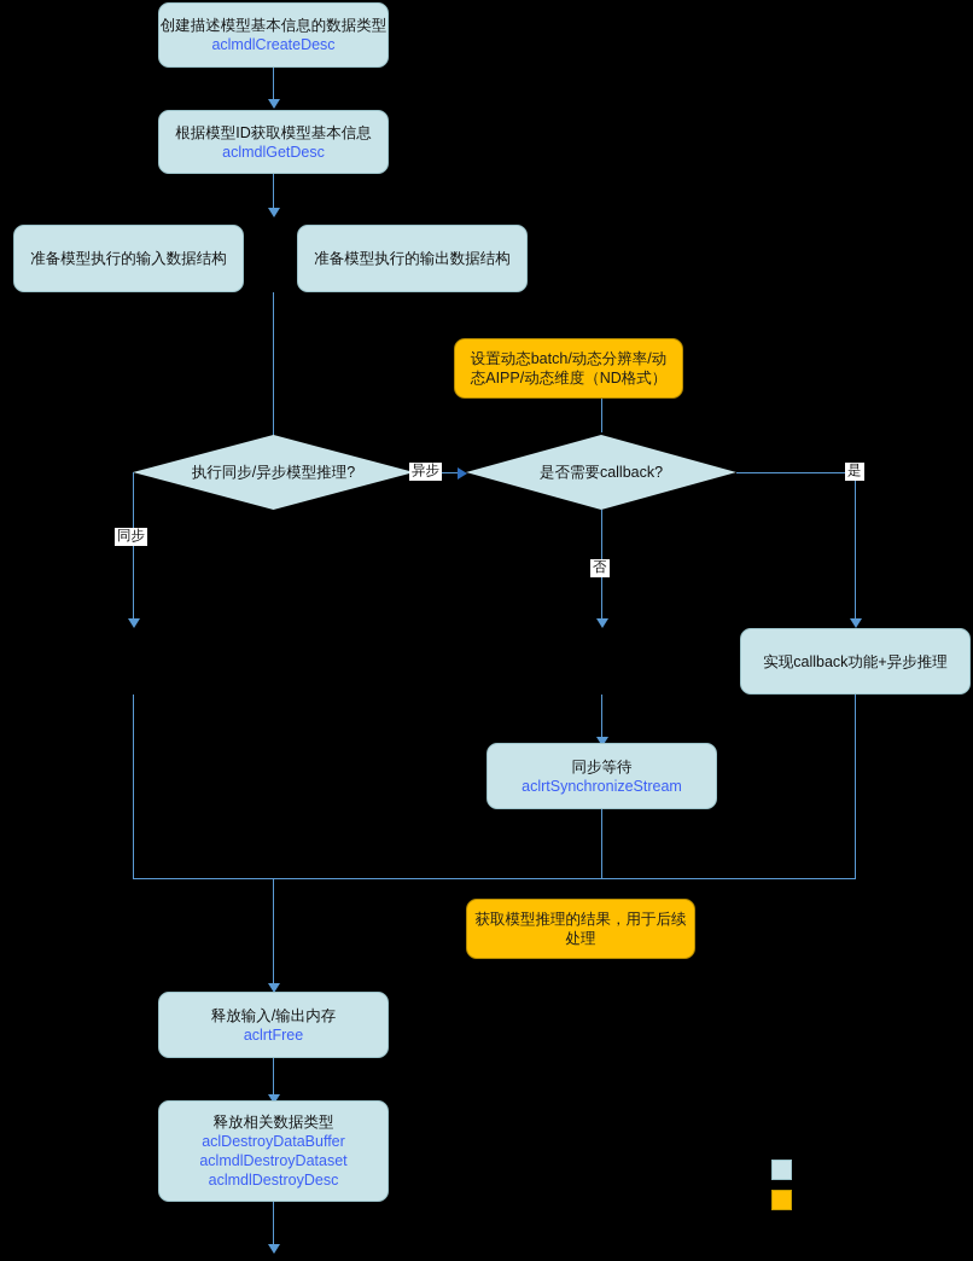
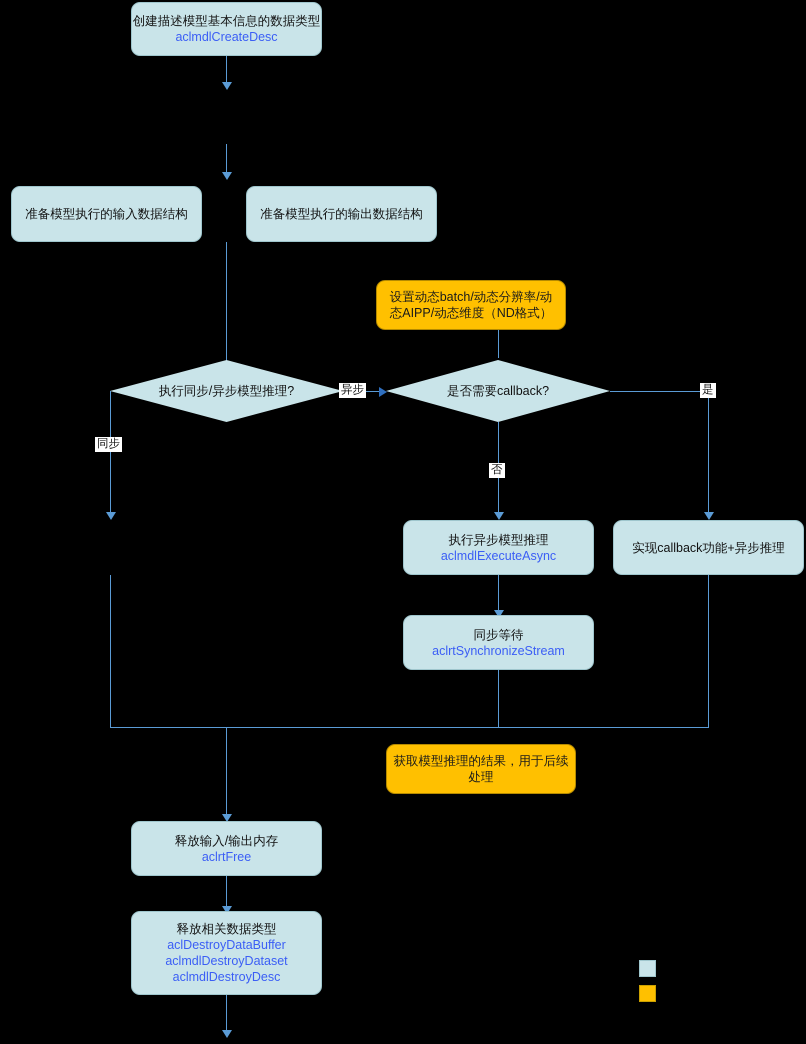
  创建描述模型基本信息的数据类型
  aclmdlCreateDesc
- 根据模型ID获取模型基本信息
- aclmdlGetDesc
  准备模型执行的输入数据结构
  准备模型执行的输出数据结构
  设置动态batch/动态分辨率/动
  态AIPP/动态维度（ND格式）
  执行同步/异步模型推理?
  异步
  同步
  是否需要callback?
  是
  否
+ 执行异步模型推理
+ aclmdlExecuteAsync
  实现callback功能+异步推理
  同步等待
  aclrtSynchronizeStream
  获取模型推理的结果，用于后续
  处理
  释放输入/输出内存
  aclrtFree
  释放相关数据类型
  aclDestroyDataBuffer
  aclmdlDestroyDataset
  aclmdlDestroyDesc
